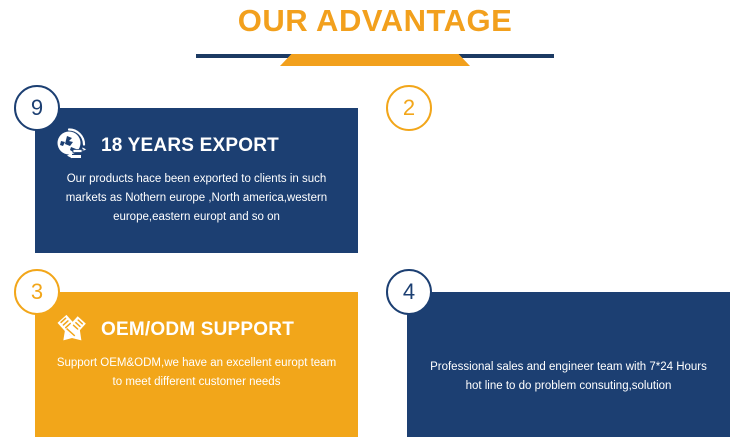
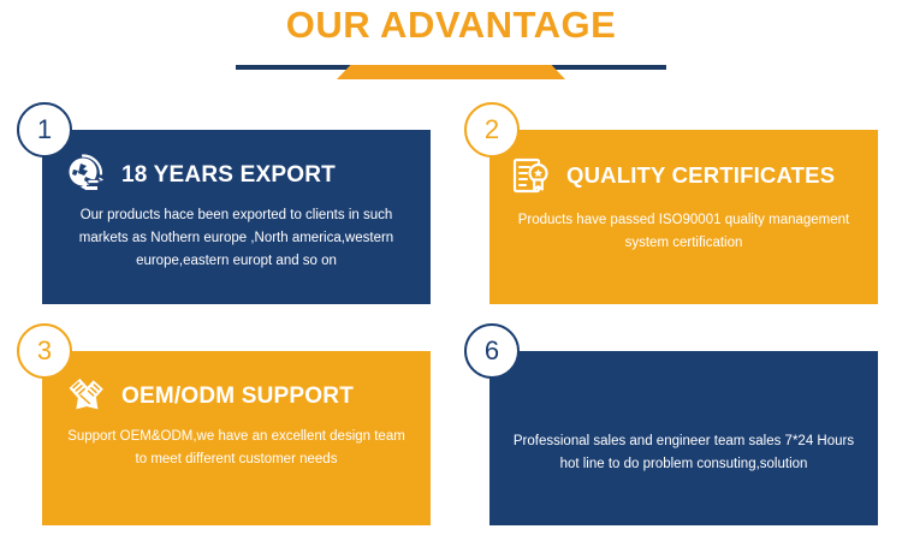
  OUR ADVANTAGE
- 9
+ 1
  18 YEARS EXPORT
  Our products hace been exported to clients in such markets as Nothern europe ,North america,western europe,eastern europt and so on
  2
+ QUALITY CERTIFICATES
+ Products have passed ISO90001 quality management system certification
  3
  OEM/ODM SUPPORT
- Support OEM&ODM,we have an excellent europt team to meet different customer needs
+ Support OEM&ODM,we have an excellent design team to meet different customer needs
- 4
+ 6
- Professional sales and engineer team with 7*24 Hours hot line to do problem consuting,solution
+ Professional sales and engineer team sales 7*24 Hours hot line to do problem consuting,solution
